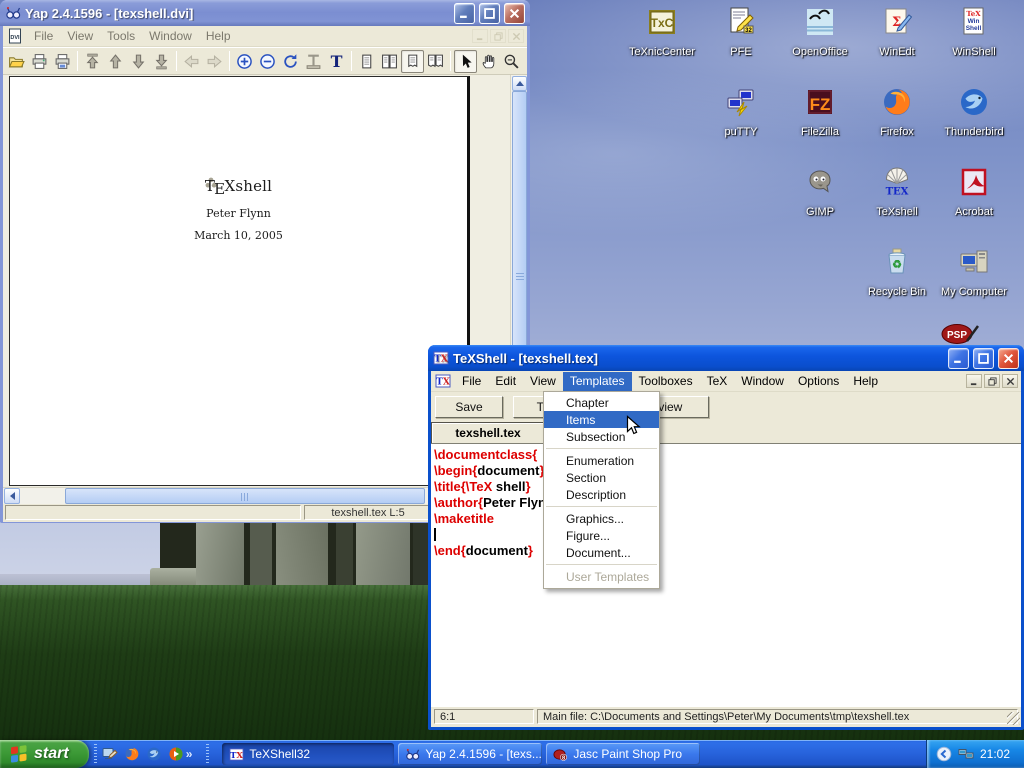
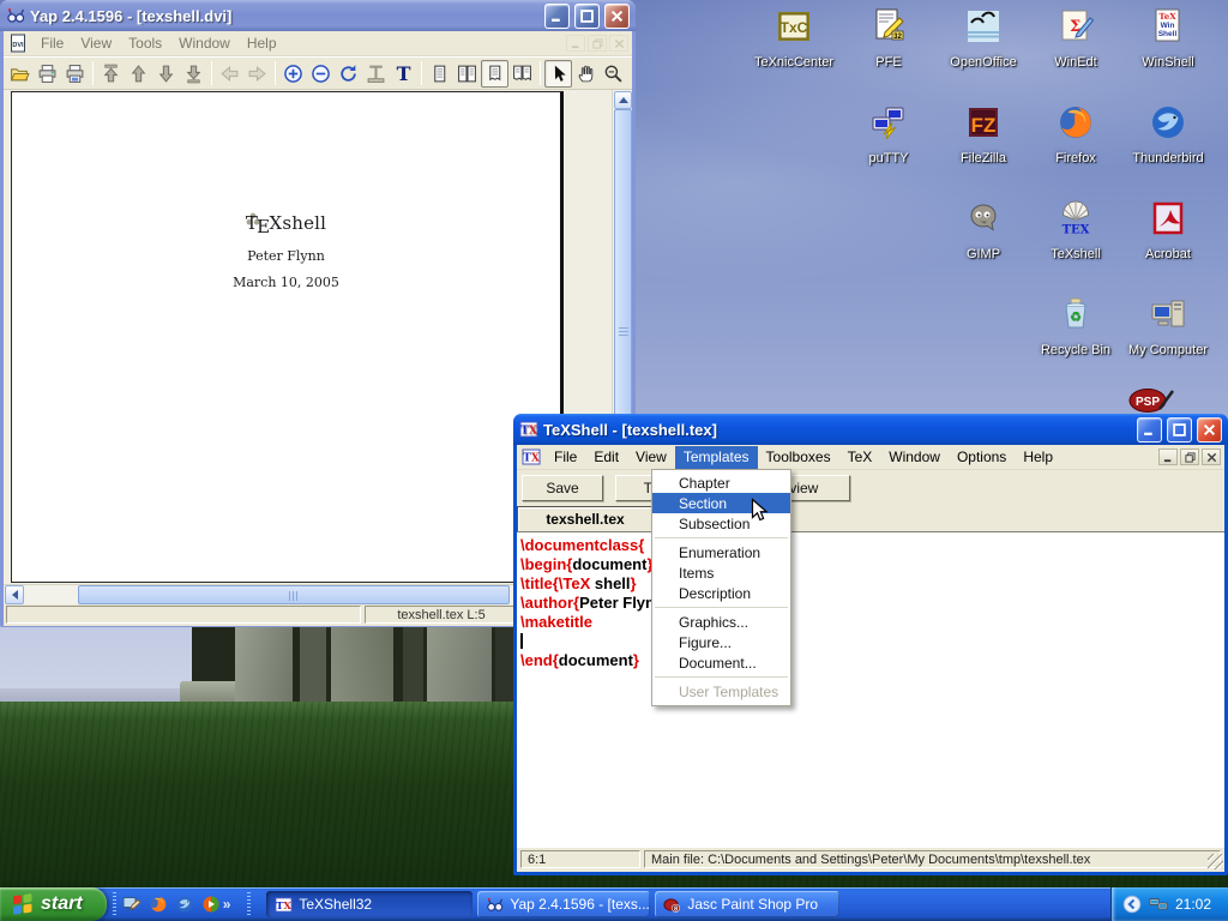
  TxC
  TeXnicCenter
  PFE
  OpenOffice
  Σ
  WinEdt
  TeX
  WinShell
  puTTY
  FZ
  FileZilla
  Firefox
  Thunderbird
  GIMP
  TEX
  TeXshell
  Acrobat
  ♻
  Recycle Bin
  My Computer
  PSP
  Yap 2.4.1596 - [texshell.dvi]
  File
  View
  Tools
  Window
  Help
  T
  TEXshell
  Peter Flynn
  March 10, 2005
  texshell.tex L:5
  TX
  TeXShell - [texshell.tex]
  TX
  File
  Edit
  View
  Templates
  Toolboxes
  TeX
  Window
  Options
  Help
  Save
  texshell.tex
  \documentclass{
  \begin{document}
  \title{\TeX shell}
  \author{Peter Flyn
  \maketitle
  \end{document}
  6:1
  Main file: C:\Documents and Settings\Peter\My Documents\tmp\texshell.tex
  Chapter
- Items
+ Section
  Subsection
  Enumeration
- Section
+ Items
  Description
  Graphics...
  Figure...
  Document...
  User Templates
  start
  »
  TX
  TeXShell32
  Yap 2.4.1596 - [texs...
  Jasc Paint Shop Pro
  21:02
